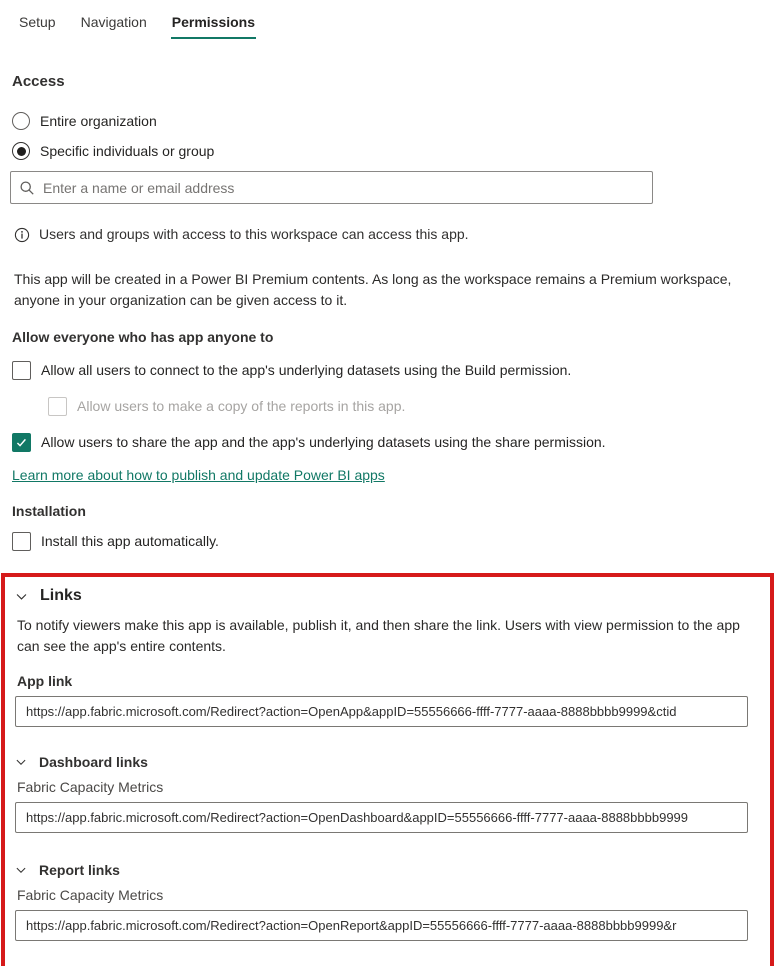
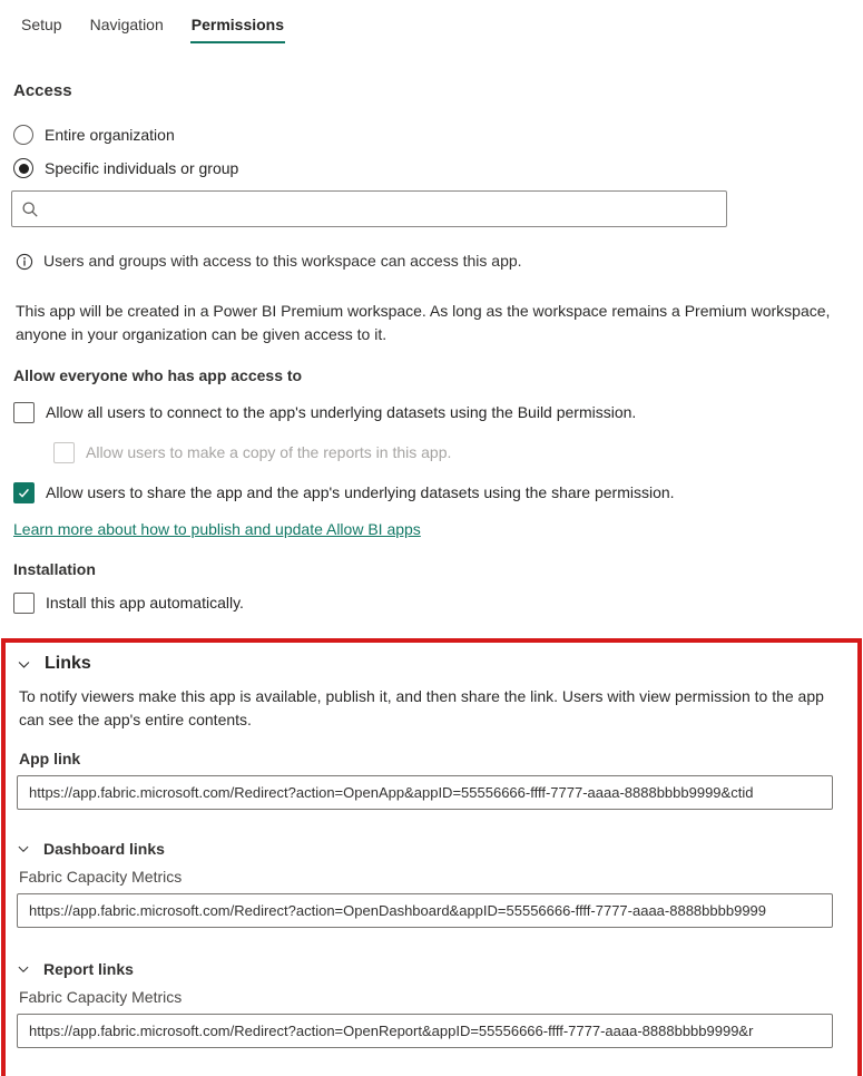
  Setup
  Navigation
  Permissions
  Access
  Entire organization
  Specific individuals or group
- Enter a name or email address
  Users and groups with access to this workspace can access this app.
- This app will be created in a Power BI Premium contents. As long as the workspace remains a Premium workspace, anyone in your organization can be given access to it.
+ This app will be created in a Power BI Premium workspace. As long as the workspace remains a Premium workspace, anyone in your organization can be given access to it.
- Allow everyone who has app anyone to
+ Allow everyone who has app access to
  Allow all users to connect to the app's underlying datasets using the Build permission.
  Allow users to make a copy of the reports in this app.
  Allow users to share the app and the app's underlying datasets using the share permission.
- Learn more about how to publish and update Power BI apps
+ Learn more about how to publish and update Allow BI apps
  Installation
  Install this app automatically.
  Links
  To notify viewers make this app is available, publish it, and then share the link. Users with view permission to the app can see the app's entire contents.
  App link
  https://app.fabric.microsoft.com/Redirect?action=OpenApp&appID=55556666-ffff-7777-aaaa-8888bbbb9999&ctid
  Dashboard links
  Fabric Capacity Metrics
  https://app.fabric.microsoft.com/Redirect?action=OpenDashboard&appID=55556666-ffff-7777-aaaa-8888bbbb9999
  Report links
  Fabric Capacity Metrics
  https://app.fabric.microsoft.com/Redirect?action=OpenReport&appID=55556666-ffff-7777-aaaa-8888bbbb9999&r
